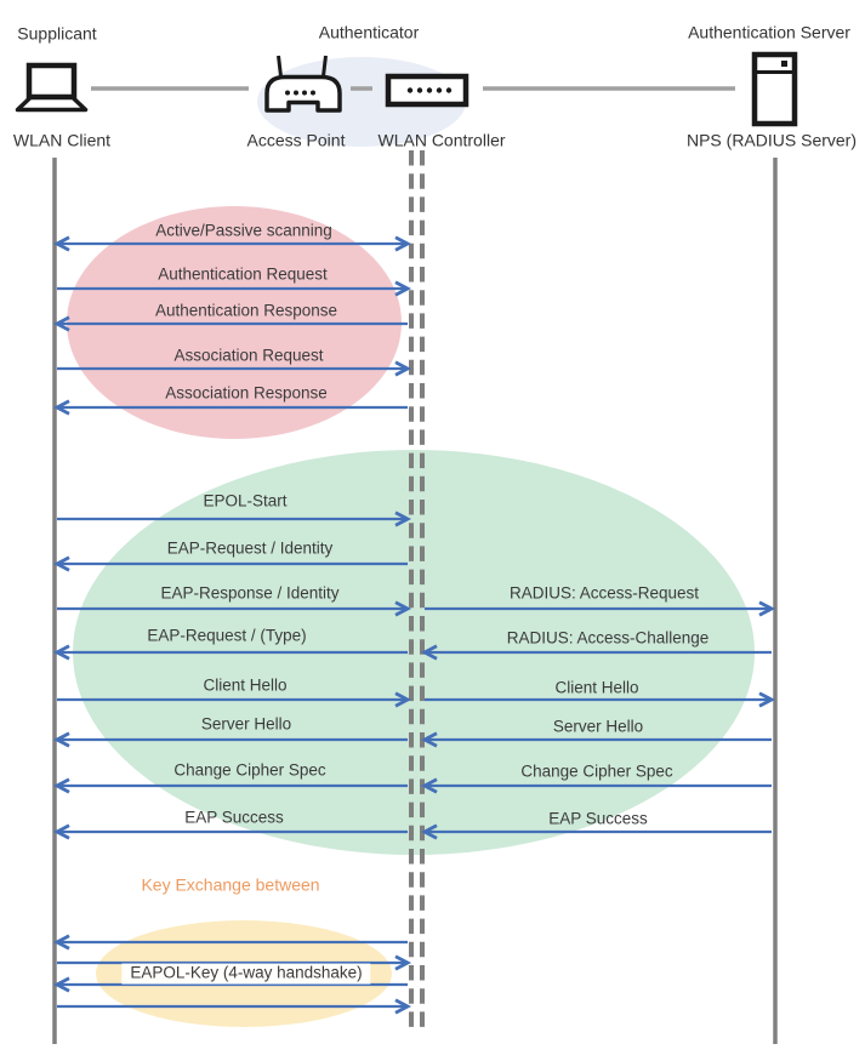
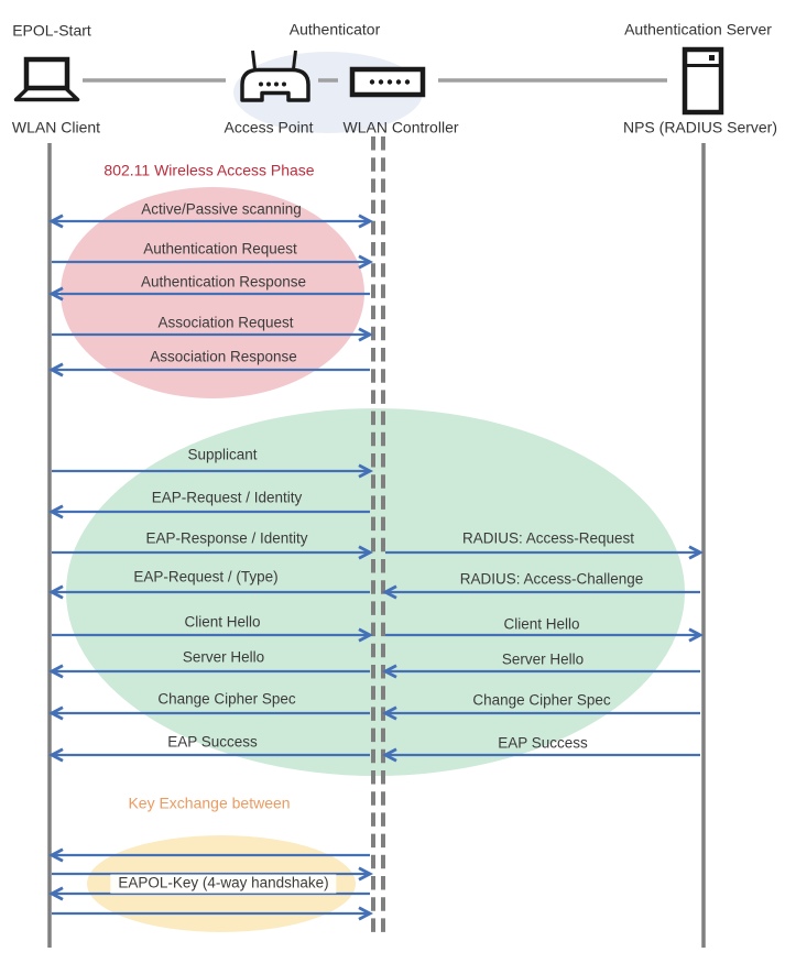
- Supplicant
+ EPOL-Start
  Authenticator
  Authentication Server
  WLAN Client
  Access Point
  WLAN Controller
  NPS (RADIUS Server)
+ 802.11 Wireless Access Phase
  Active/Passive scanning
  Authentication Request
  Authentication Response
  Association Request
  Association Response
- EPOL-Start
+ Supplicant
  EAP-Request / Identity
  EAP-Response / Identity
  EAP-Request / (Type)
  Client Hello
  Server Hello
  Change Cipher Spec
  EAP Success
  RADIUS: Access-Request
  RADIUS: Access-Challenge
  Client Hello
  Server Hello
  Change Cipher Spec
  EAP Success
  Key Exchange between
  EAPOL-Key (4-way handshake)
